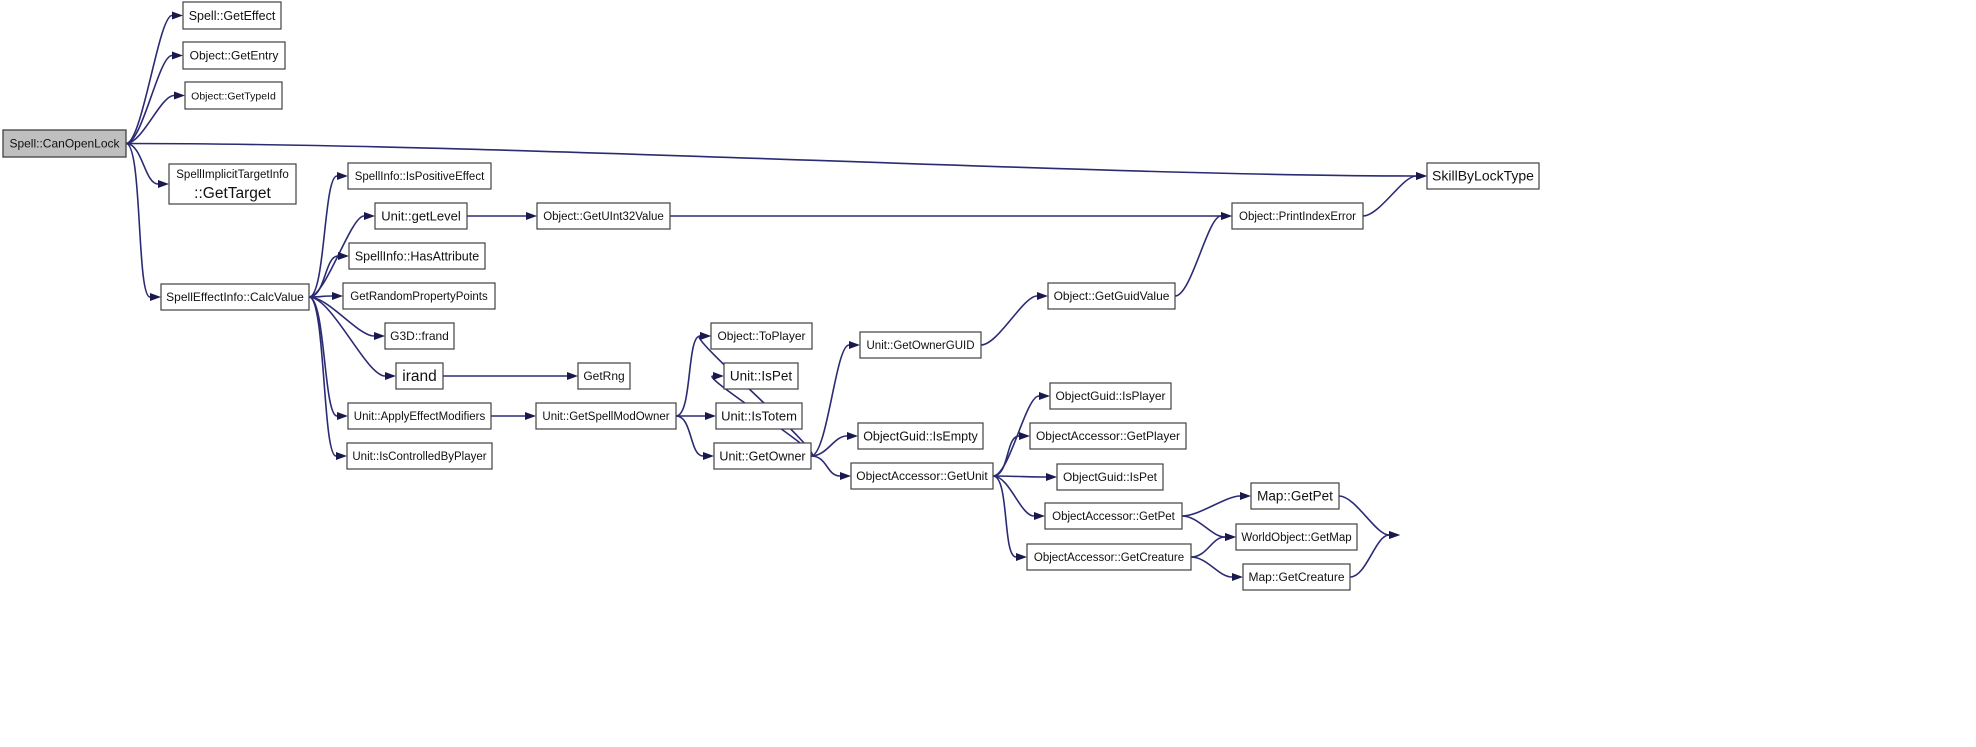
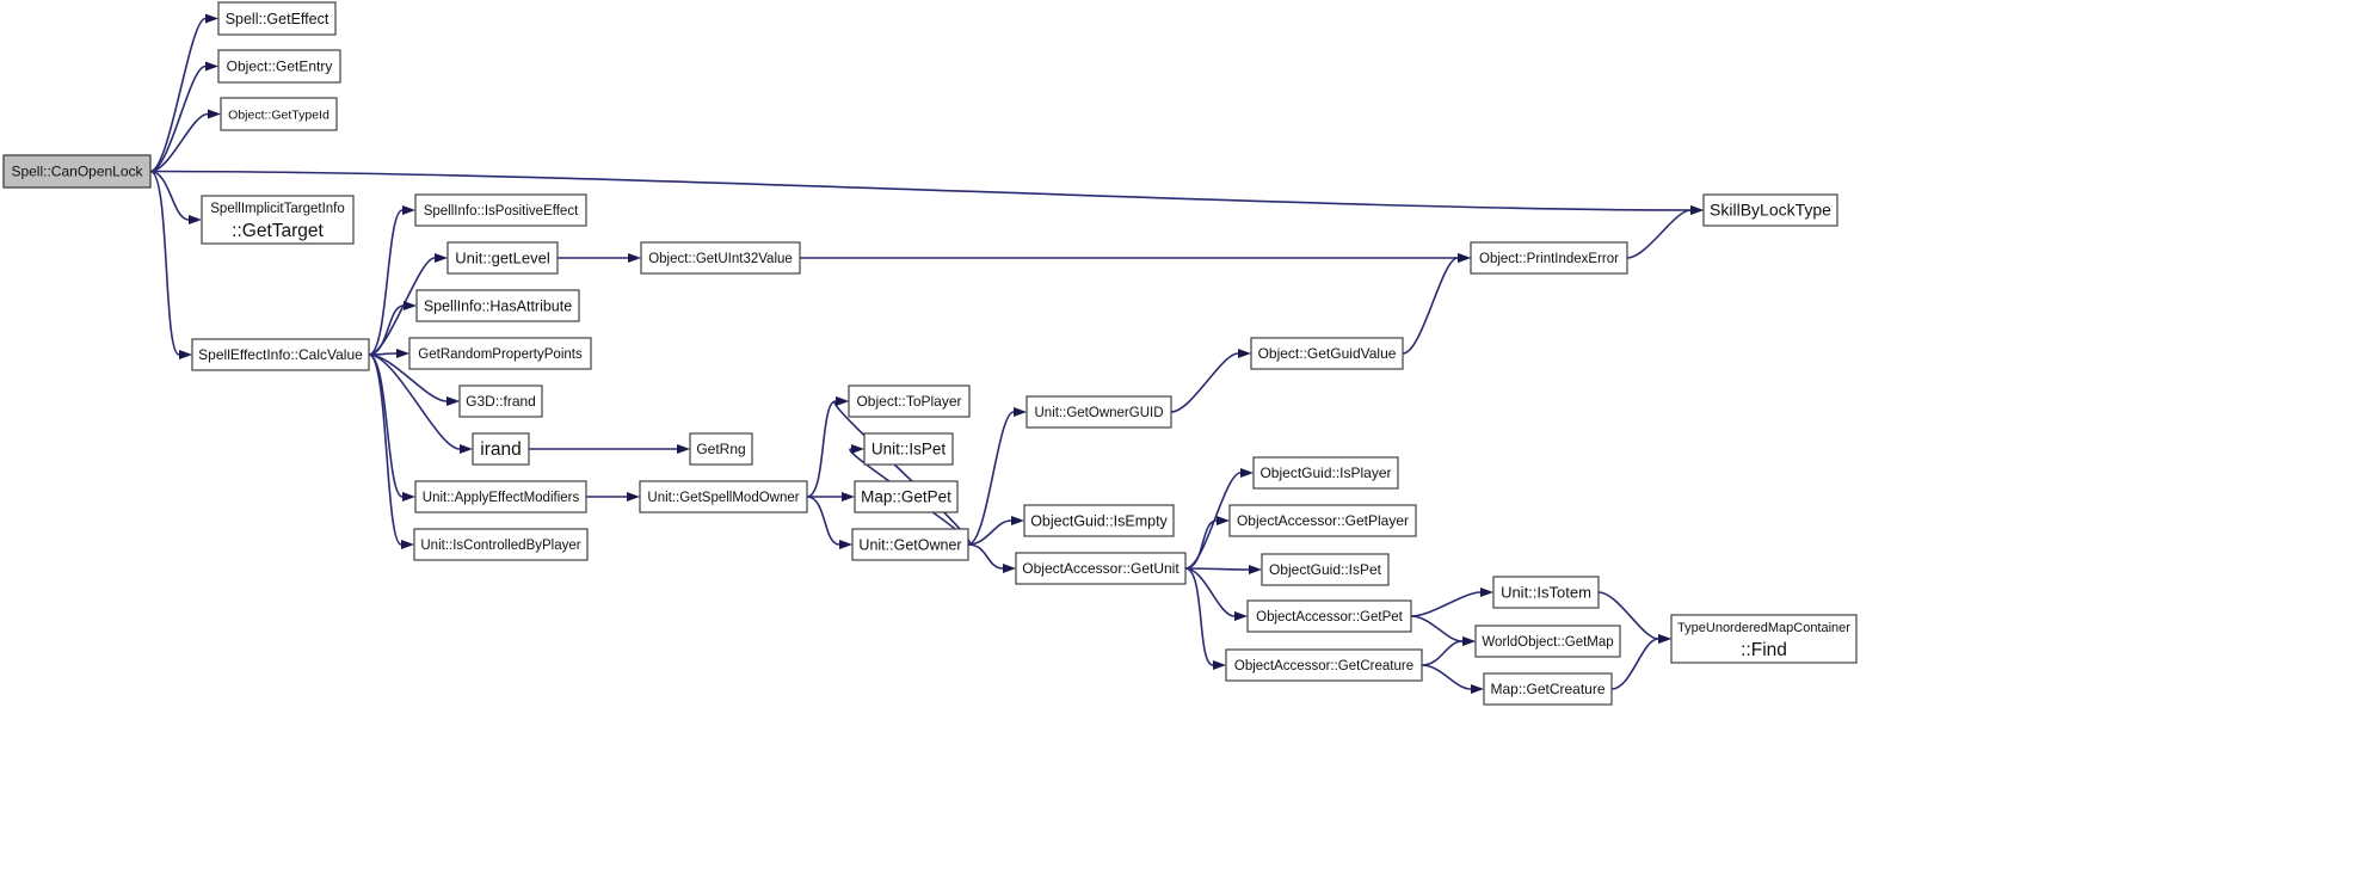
  Spell::CanOpenLock
  Spell::GetEffect
  Object::GetEntry
  Object::GetTypeId
  SpellImplicitTargetInfo
  ::GetTarget
  SpellEffectInfo::CalcValue
  SpellInfo::IsPositiveEffect
  Unit::getLevel
  SpellInfo::HasAttribute
  GetRandomPropertyPoints
  G3D::frand
  irand
  Unit::ApplyEffectModifiers
  Unit::IsControlledByPlayer
  Object::GetUInt32Value
  GetRng
  Unit::GetSpellModOwner
  Object::ToPlayer
  Unit::IsPet
- Unit::IsTotem
+ Map::GetPet
  Unit::GetOwner
  Unit::GetOwnerGUID
  ObjectGuid::IsEmpty
  ObjectAccessor::GetUnit
  Object::GetGuidValue
  ObjectGuid::IsPlayer
  ObjectAccessor::GetPlayer
  ObjectGuid::IsPet
  ObjectAccessor::GetPet
  ObjectAccessor::GetCreature
  Object::PrintIndexError
- Map::GetPet
+ Unit::IsTotem
  WorldObject::GetMap
  Map::GetCreature
  SkillByLockType
+ TypeUnorderedMapContainer
+ ::Find
